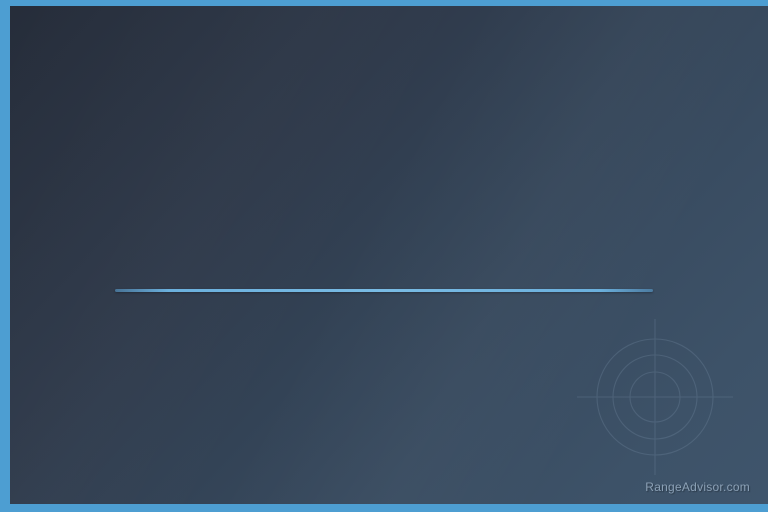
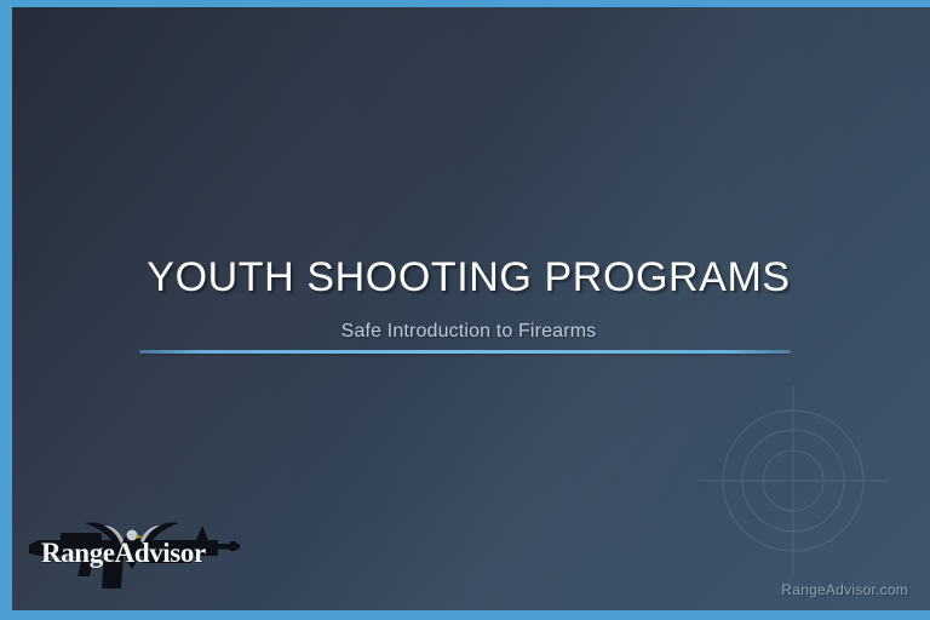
+ YOUTH SHOOTING PROGRAMS
+ Safe Introduction to Firearms
+ RangeAdvisor
  RangeAdvisor.com
